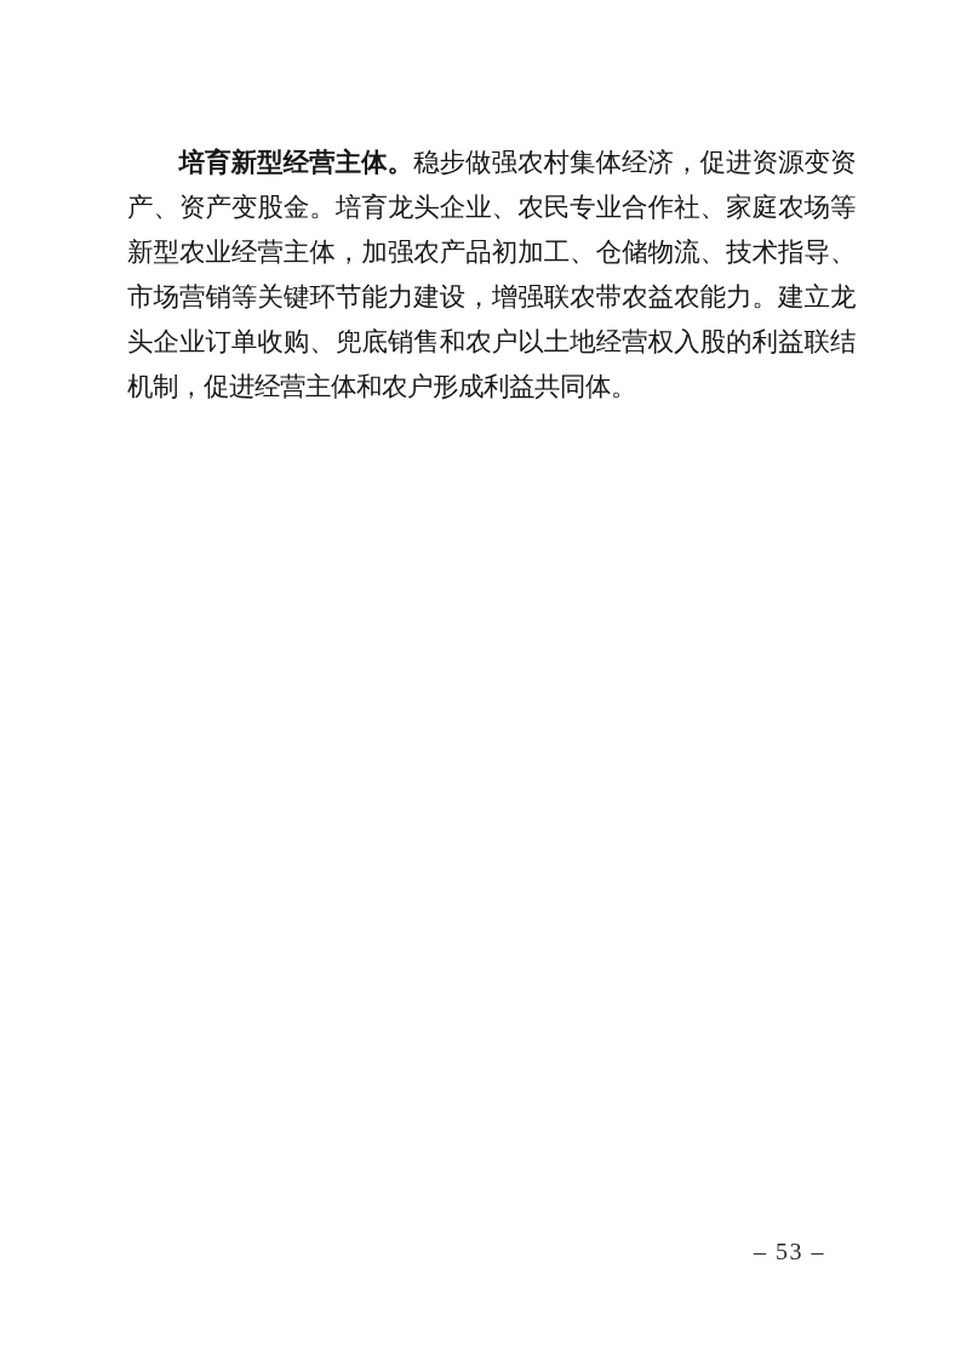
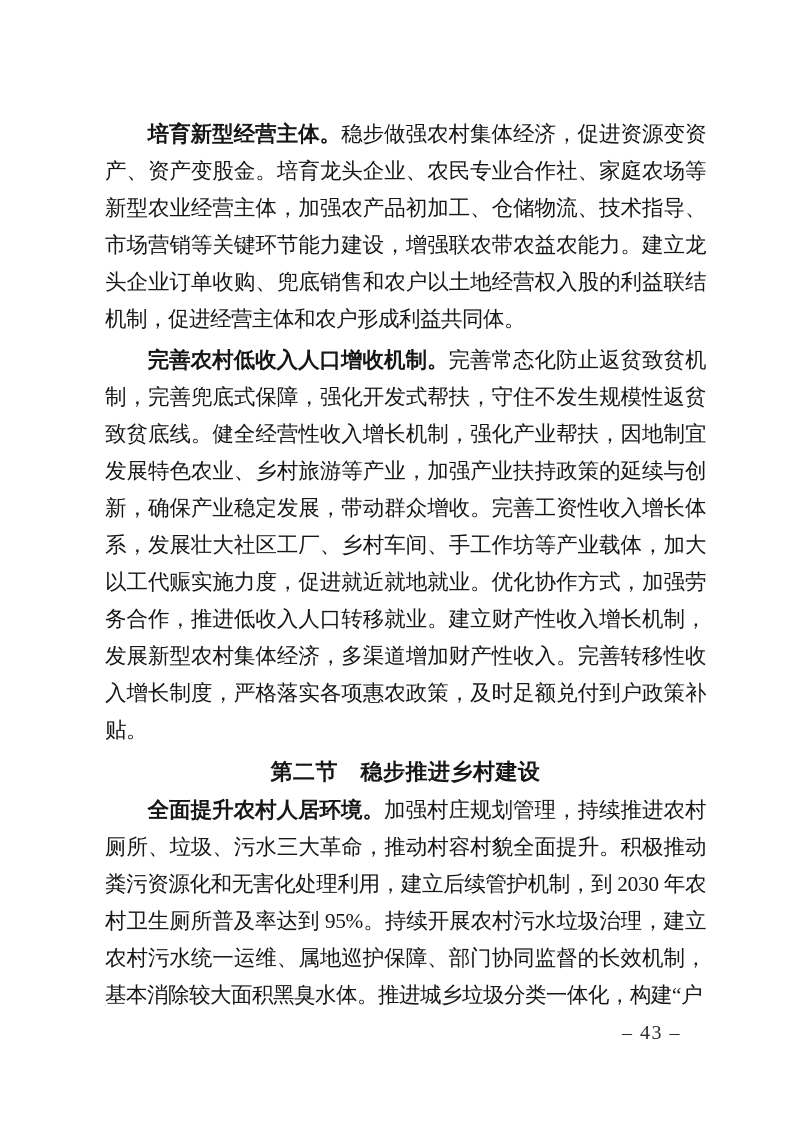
  培育新型经营主体。稳步做强农村集体经济，促进资源变资产、资产变股金。培育龙头企业、农民专业合作社、家庭农场等新型农业经营主体，加强农产品初加工、仓储物流、技术指导、市场营销等关键环节能力建设，增强联农带农益农能力。建立龙头企业订单收购、兜底销售和农户以土地经营权入股的利益联结机制，促进经营主体和农户形成利益共同体。
+ 完善农村低收入人口增收机制。完善常态化防止返贫致贫机制，完善兜底式保障，强化开发式帮扶，守住不发生规模性返贫致贫底线。健全经营性收入增长机制，强化产业帮扶，因地制宜发展特色农业、乡村旅游等产业，加强产业扶持政策的延续与创新，确保产业稳定发展，带动群众增收。完善工资性收入增长体系，发展壮大社区工厂、乡村车间、手工作坊等产业载体，加大以工代赈实施力度，促进就近就地就业。优化协作方式，加强劳务合作，推进低收入人口转移就业。建立财产性收入增长机制，发展新型农村集体经济，多渠道增加财产性收入。完善转移性收入增长制度，严格落实各项惠农政策，及时足额兑付到户政策补贴。
+ 第二节 稳步推进乡村建设
+ 全面提升农村人居环境。加强村庄规划管理，持续推进农村厕所、垃圾、污水三大革命，推动村容村貌全面提升。积极推动粪污资源化和无害化处理利用，建立后续管护机制，到 2030 年农村卫生厕所普及率达到 95%。持续开展农村污水垃圾治理，建立农村污水统一运维、属地巡护保障、部门协同监督的长效机制，基本消除较大面积黑臭水体。推进城乡垃圾分类一体化，构建“户
- – 53 –
+ – 43 –
